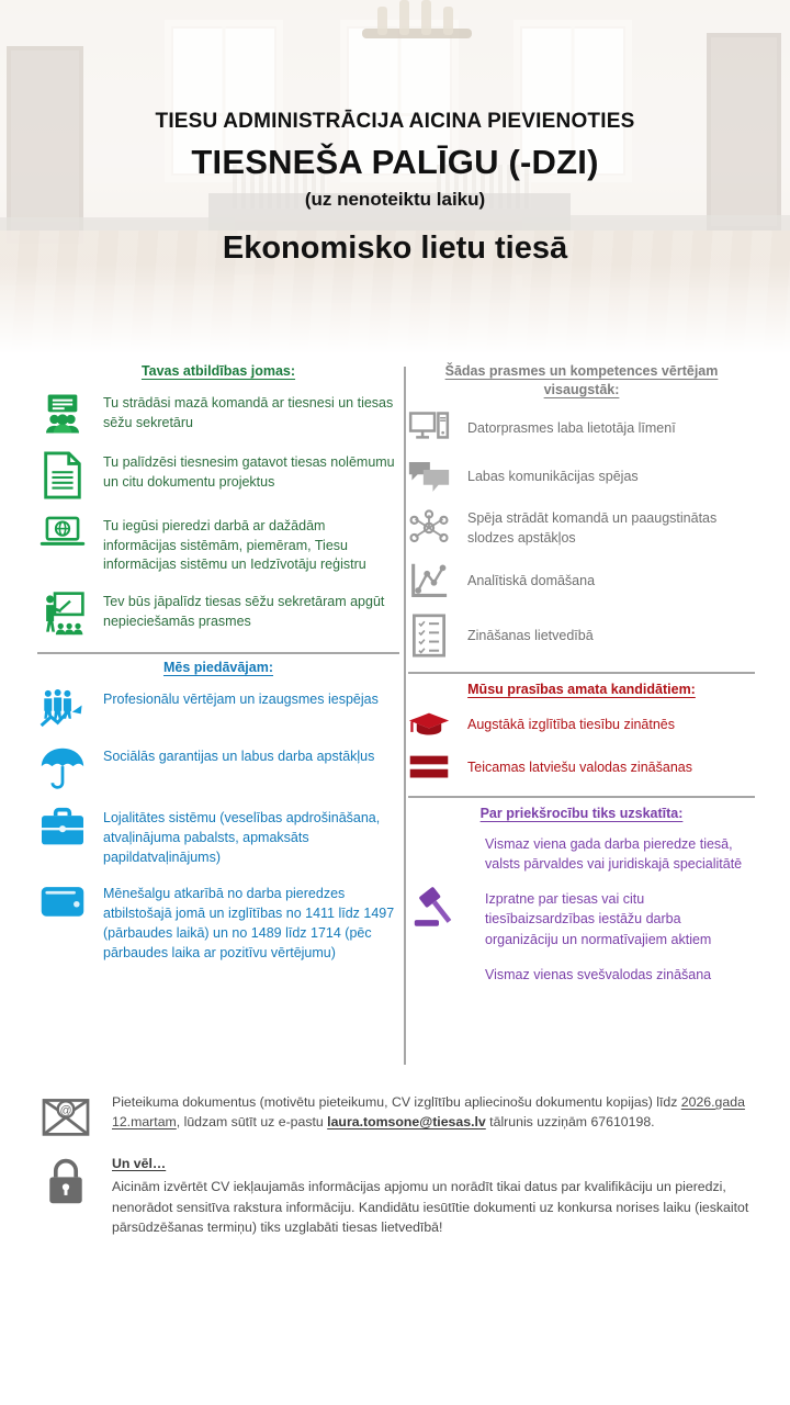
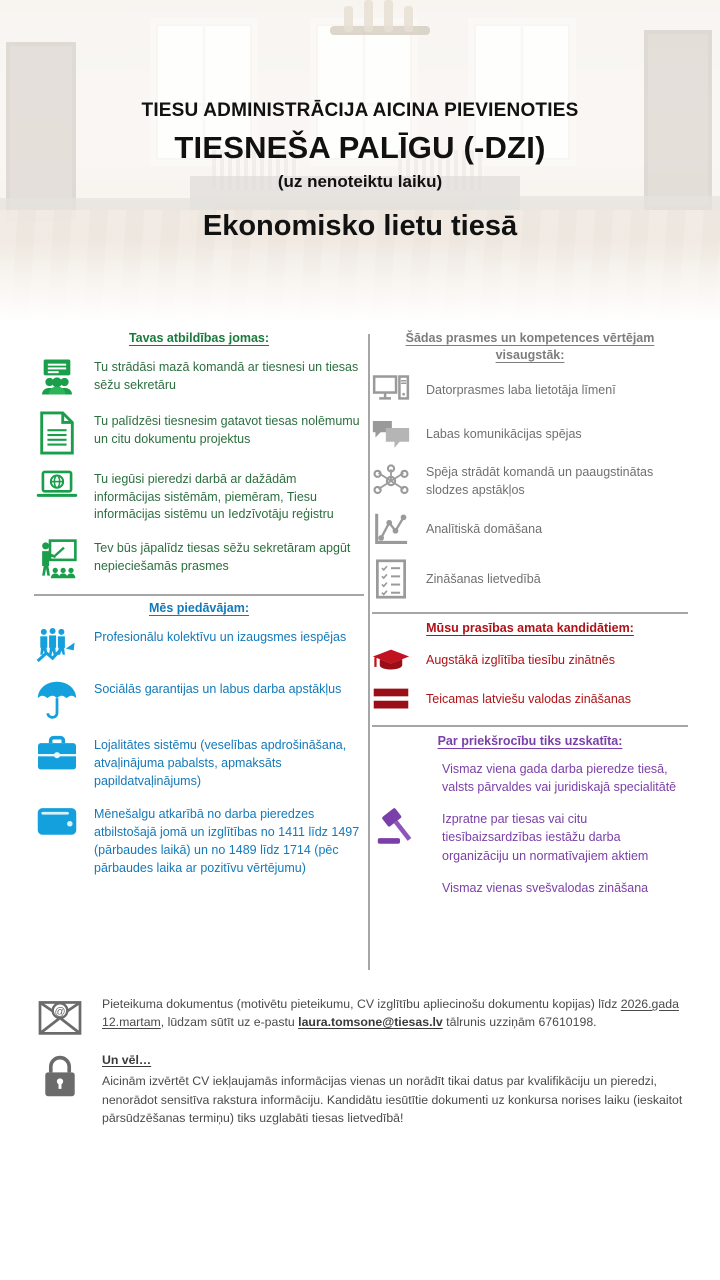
  TIESU ADMINISTRĀCIJA AICINA PIEVIENOTIES
  TIESNEŠA PALĪGU (-DZI)
  (uz nenoteiktu laiku)
  Ekonomisko lietu tiesā
  Tavas atbildības jomas:
  Tu strādāsi mazā komandā ar tiesnesi un tiesas sēžu sekretāru
  Tu palīdzēsi tiesnesim gatavot tiesas nolēmumu un citu dokumentu projektus
  Tu iegūsi pieredzi darbā ar dažādām informācijas sistēmām, piemēram, Tiesu informācijas sistēmu un Iedzīvotāju reģistru
  Tev būs jāpalīdz tiesas sēžu sekretāram apgūt nepieciešamās prasmes
  Mēs piedāvājam:
- Profesionālu vērtējam un izaugsmes iespējas
+ Profesionālu kolektīvu un izaugsmes iespējas
  Sociālās garantijas un labus darba apstākļus
  Lojalitātes sistēmu (veselības apdrošināšana, atvaļinājuma pabalsts, apmaksāts papildatvaļinājums)
  Mēnešalgu atkarībā no darba pieredzes atbilstošajā jomā un izglītības no 1411 līdz 1497 (pārbaudes laikā) un no 1489 līdz 1714 (pēc pārbaudes laika ar pozitīvu vērtējumu)
  Šādas prasmes un kompetences vērtējam visaugstāk:
  Datorprasmes laba lietotāja līmenī
  Labas komunikācijas spējas
  Spēja strādāt komandā un paaugstinātas slodzes apstākļos
  Analītiskā domāšana
  Zināšanas lietvedībā
  Mūsu prasības amata kandidātiem:
  Augstākā izglītība tiesību zinātnēs
  Teicamas latviešu valodas zināšanas
  Par priekšrocību tiks uzskatīta:
  Vismaz viena gada darba pieredze tiesā, valsts pārvaldes vai juridiskajā specialitātē
  Izpratne par tiesas vai citu tiesībaizsardzības iestāžu darba organizāciju un normatīvajiem aktiem
  Vismaz vienas svešvalodas zināšana
  @
  Pieteikuma dokumentus (motivētu pieteikumu, CV izglītību apliecinošu dokumentu kopijas) līdz 2026.gada 12.martam, lūdzam sūtīt uz e-pastu laura.tomsone@tiesas.lv tālrunis uzziņām 67610198.
  Un vēl…
- Aicinām izvērtēt CV iekļaujamās informācijas apjomu un norādīt tikai datus par kvalifikāciju un pieredzi, nenorādot sensitīva rakstura informāciju. Kandidātu iesūtītie dokumenti uz konkursa norises laiku (ieskaitot pārsūdzēšanas termiņu) tiks uzglabāti tiesas lietvedībā!
+ Aicinām izvērtēt CV iekļaujamās informācijas vienas un norādīt tikai datus par kvalifikāciju un pieredzi, nenorādot sensitīva rakstura informāciju. Kandidātu iesūtītie dokumenti uz konkursa norises laiku (ieskaitot pārsūdzēšanas termiņu) tiks uzglabāti tiesas lietvedībā!
